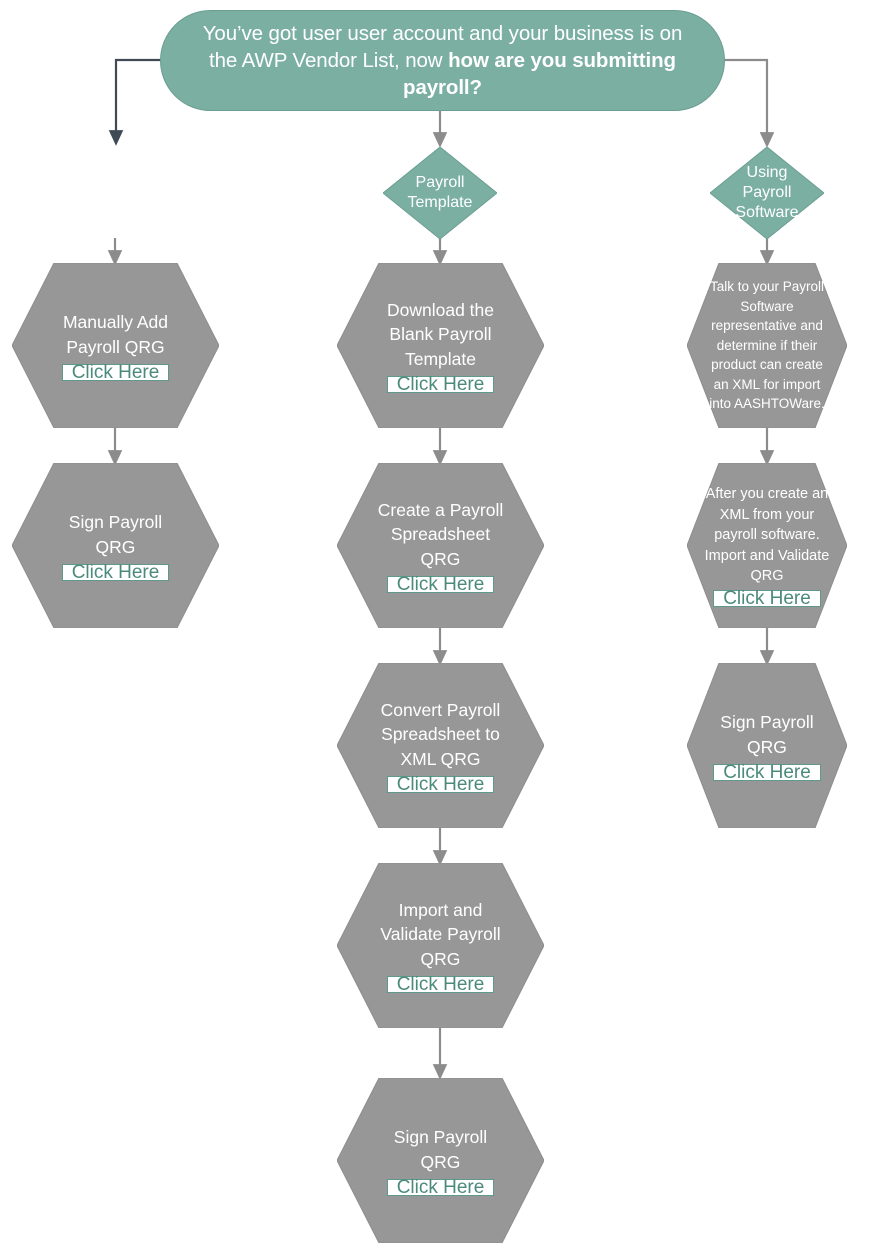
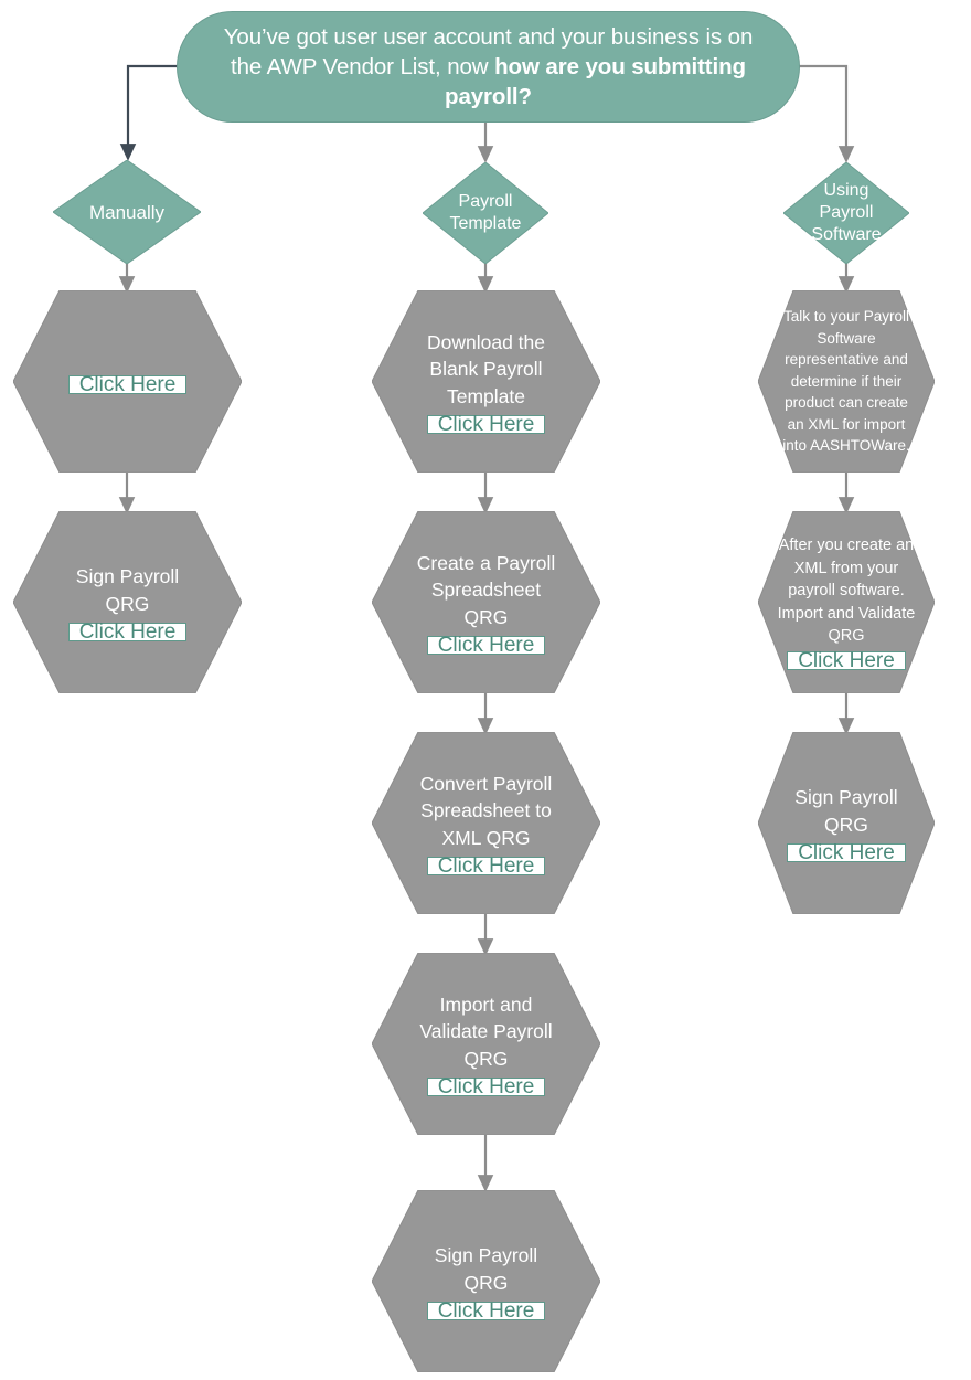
  You’ve got user user account and your business is on the AWP Vendor List, now how are you submitting payroll?
+ Manually
  Payroll
  Template
  Using
  Payroll
  Software
- Manually Add
- Payroll QRG
  Click Here
  Sign Payroll
  QRG
  Click Here
  Download the
  Blank Payroll
  Template
  Click Here
  Create a Payroll
  Spreadsheet
  QRG
  Click Here
  Convert Payroll
  Spreadsheet to
  XML QRG
  Click Here
  Import and
  Validate Payroll
  QRG
  Click Here
  Sign Payroll
  QRG
  Click Here
  Talk to your Payroll
  Software
  representative and
  determine if their
  product can create
  an XML for import
  into AASHTOWare.
  After you create an
  XML from your
  payroll software.
  Import and Validate
  QRG
  Click Here
  Sign Payroll
  QRG
  Click Here
